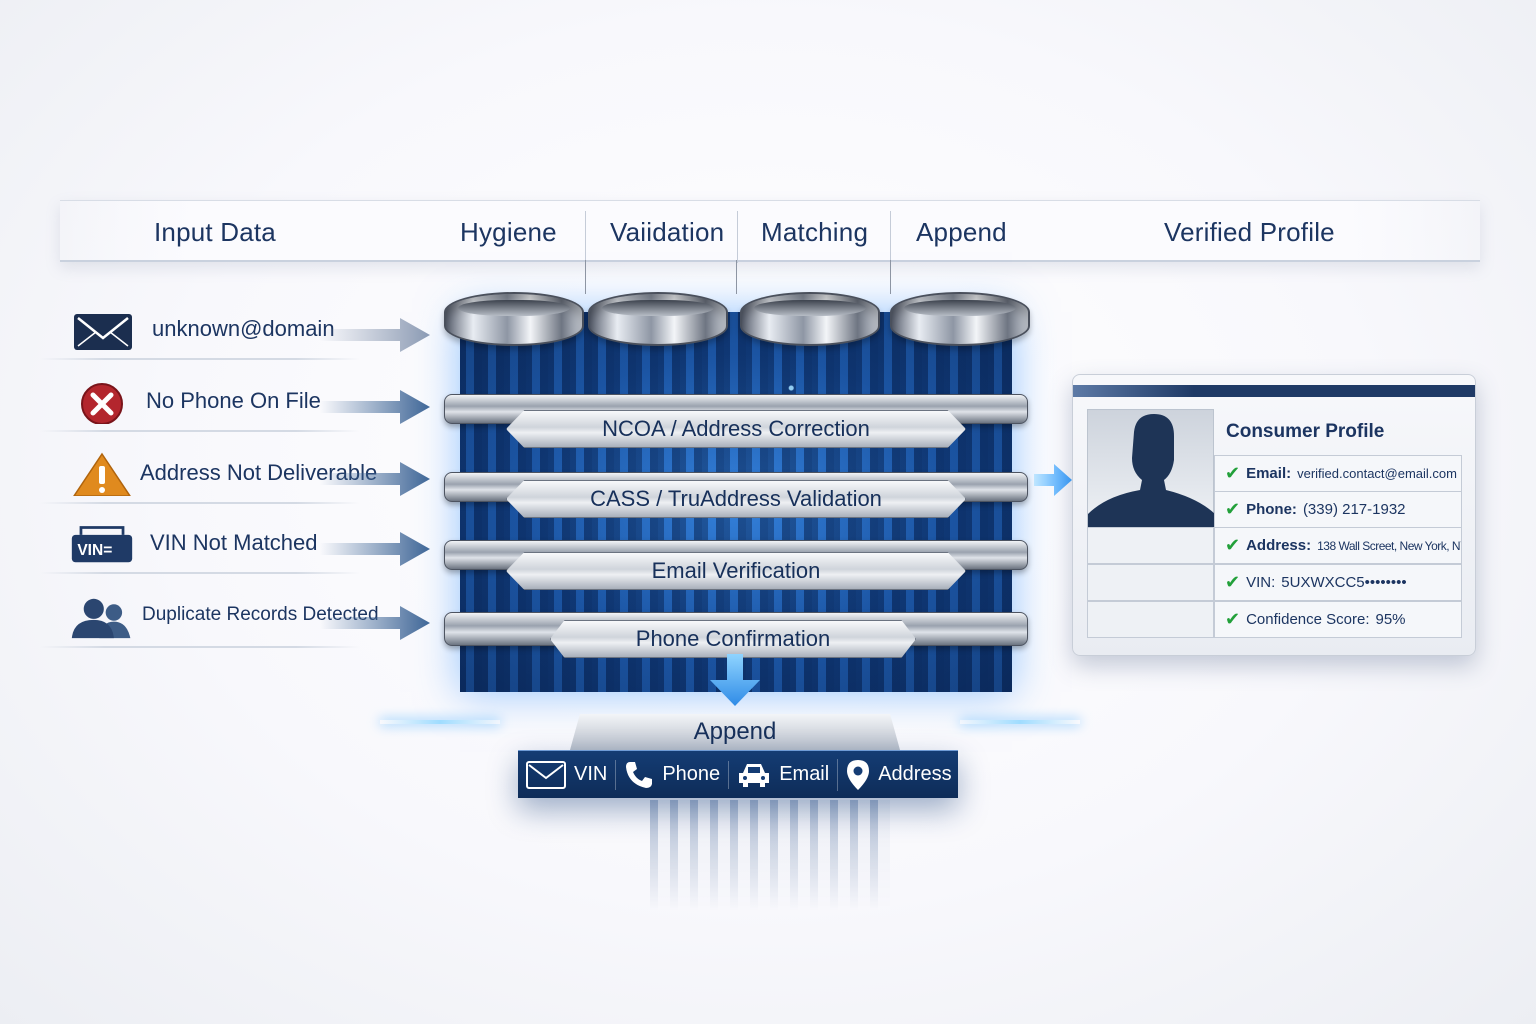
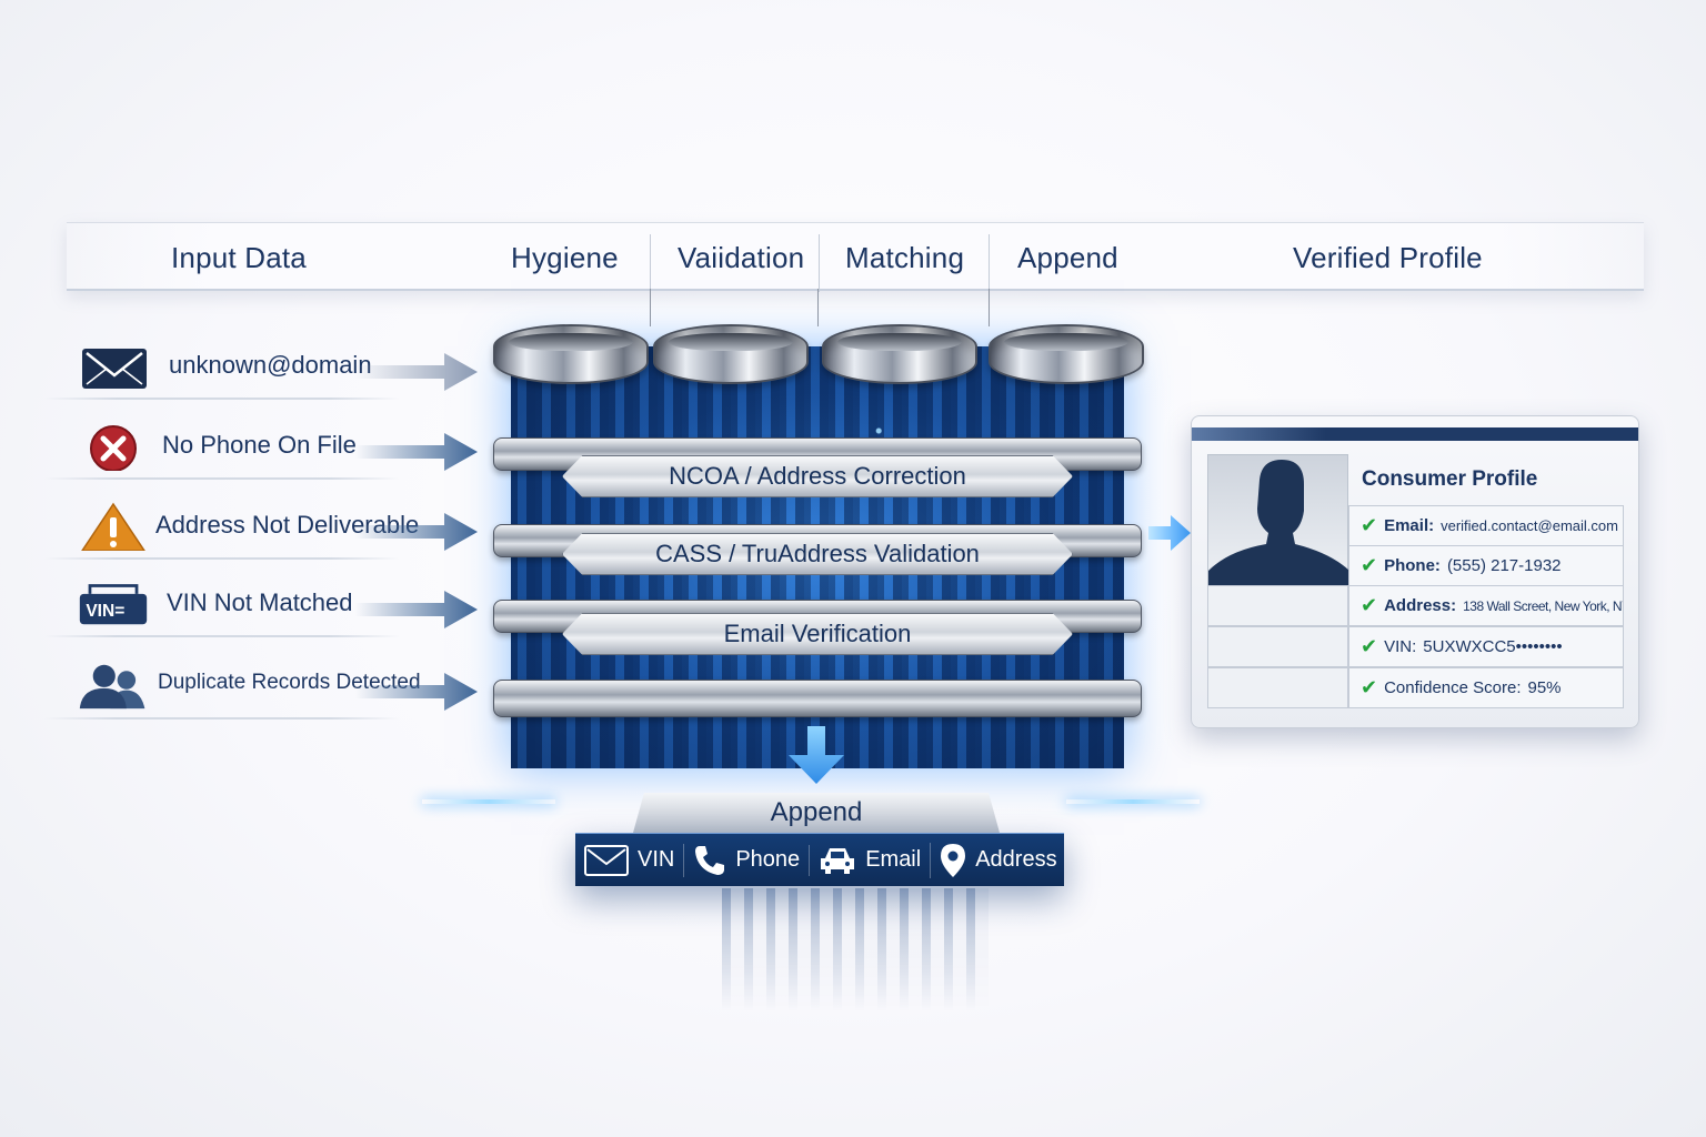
  Input Data
  Hygiene
  Vaiidation
  Matching
  Append
  Verified Profile
  unknown@domain
  No Phone On File
  Address Not Deliverable
  VIN=
  VIN Not Matched
  Duplicate Records Detected
  NCOA / Address Correction
  CASS / TruAddress Validation
  Email Verification
- Phone Confirmation
  Append
  VIN
  Phone
  Email
  Address
  Consumer Profile
  ✔
  Email:
  verified.contact@email.com
  ✔
  Phone:
- (339) 217-1932
+ (555) 217-1932
  ✔
  Address:
  138 Wall Screet, New York, N
  ✔
  VIN:
  5UXWXCC5••••••••
  ✔
  Confidence Score:
  95%
